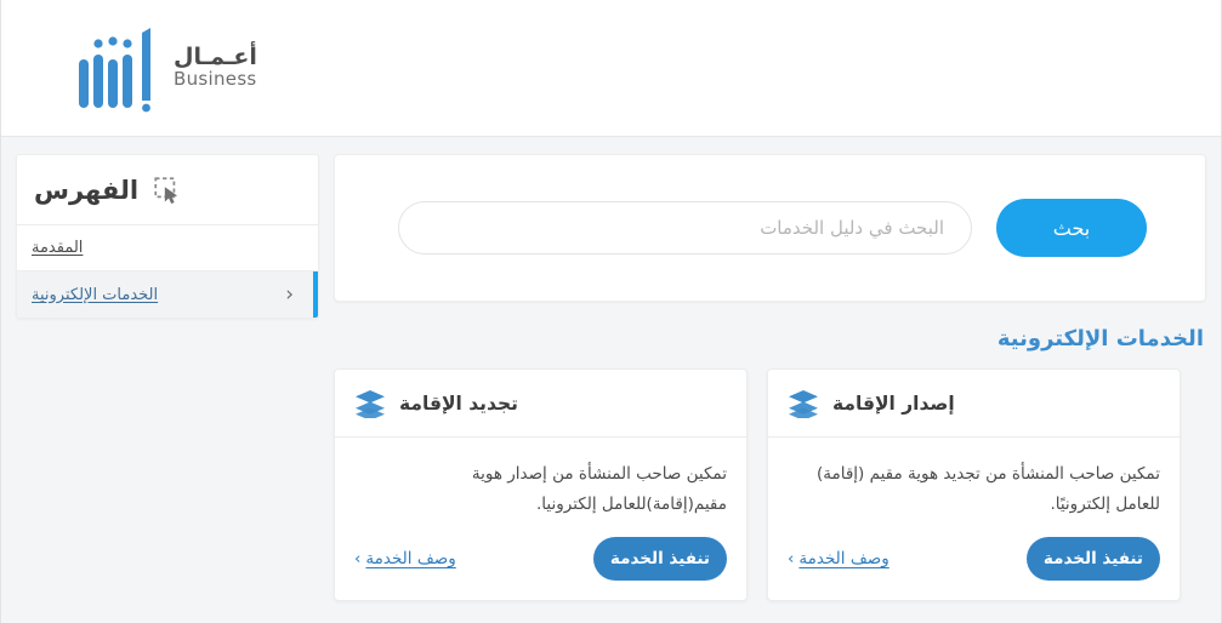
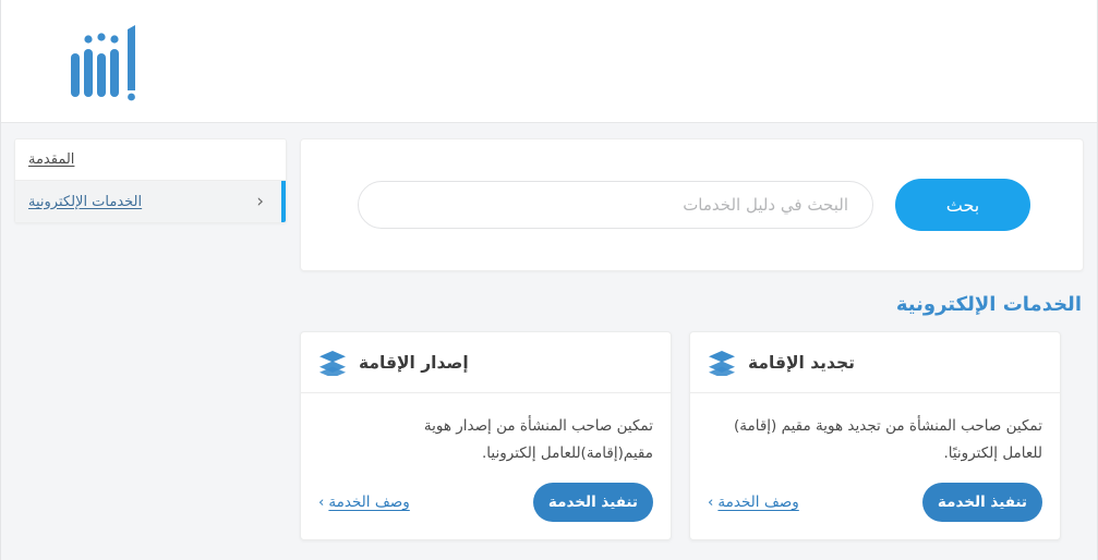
- أعـمـال
- Business
- الفهرس
  المقدمة
  الخدمات الإلكترونية
  ‹
  بحث
  الخدمات الإلكترونية
- تجديد الإقامة
+ إصدار الإقامة
  تمكين صاحب المنشأة من إصدار هوية مقيم(إقامة)للعامل إلكترونيا.
  وصف الخدمة›
  تنفيذ الخدمة
- إصدار الإقامة
+ تجديد الإقامة
  تمكين صاحب المنشأة من تجديد هوية مقيم (إقامة) للعامل إلكترونيًا.
  وصف الخدمة›
  تنفيذ الخدمة
